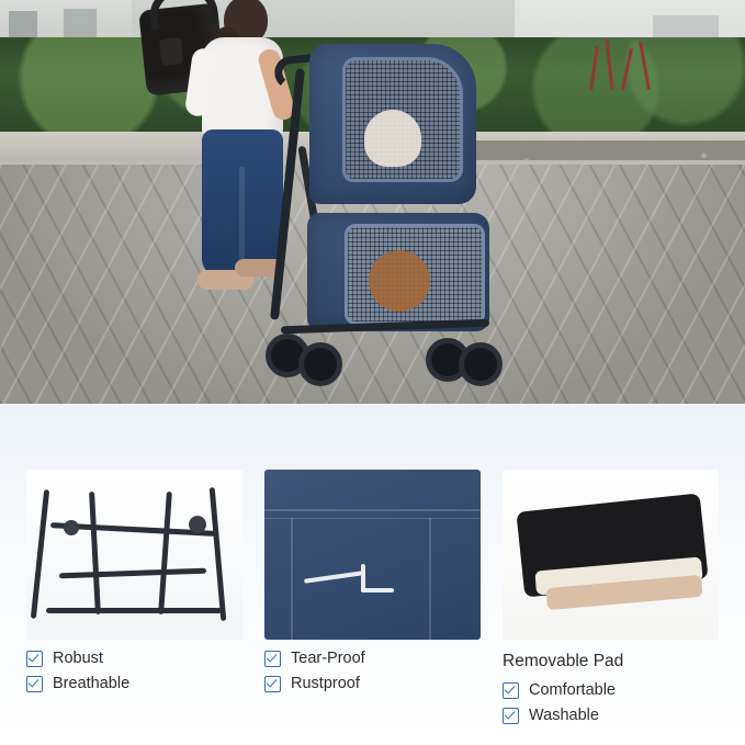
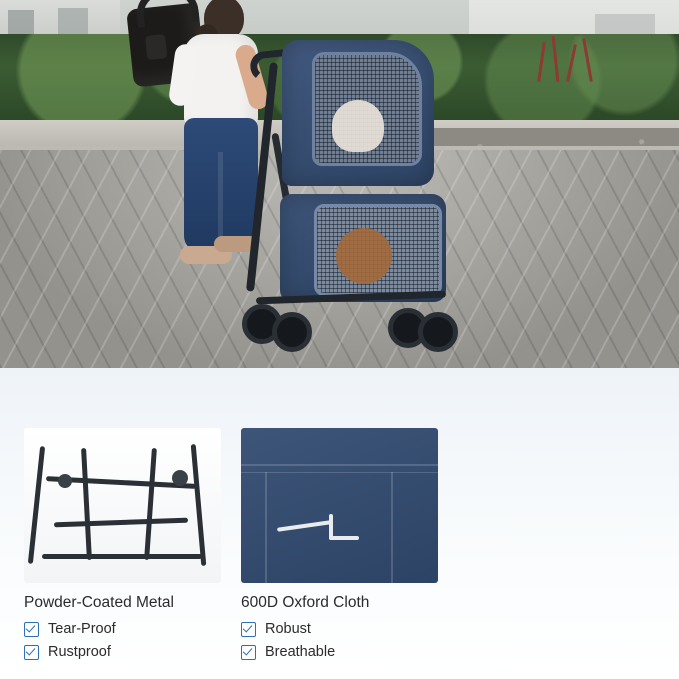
+ Powder-Coated Metal
- Robust
+ Tear-Proof
- Breathable
+ Rustproof
+ 600D Oxford Cloth
- Tear-Proof
+ Robust
- Rustproof
+ Breathable
- Removable Pad
- Comfortable
- Washable
